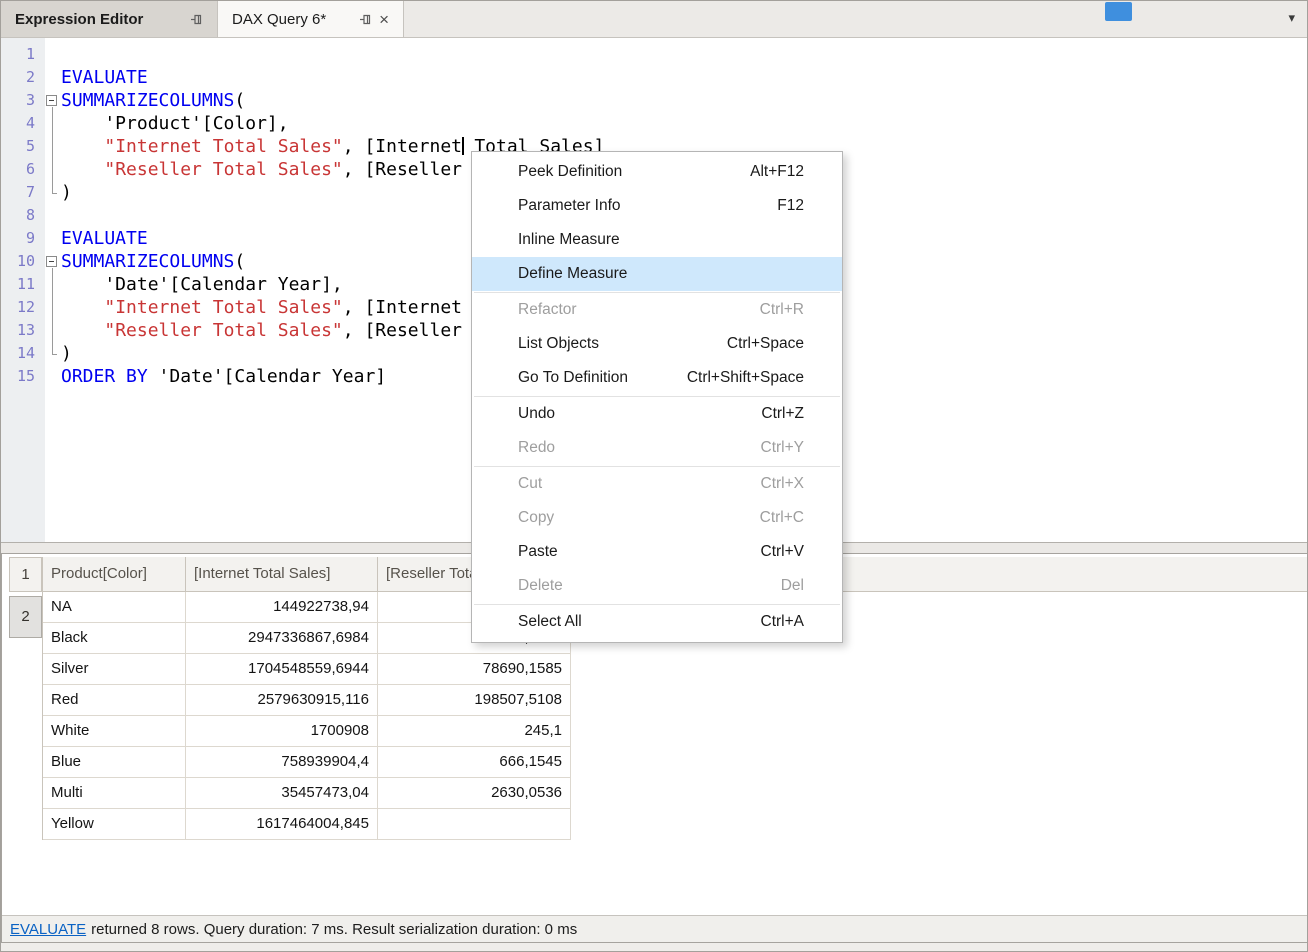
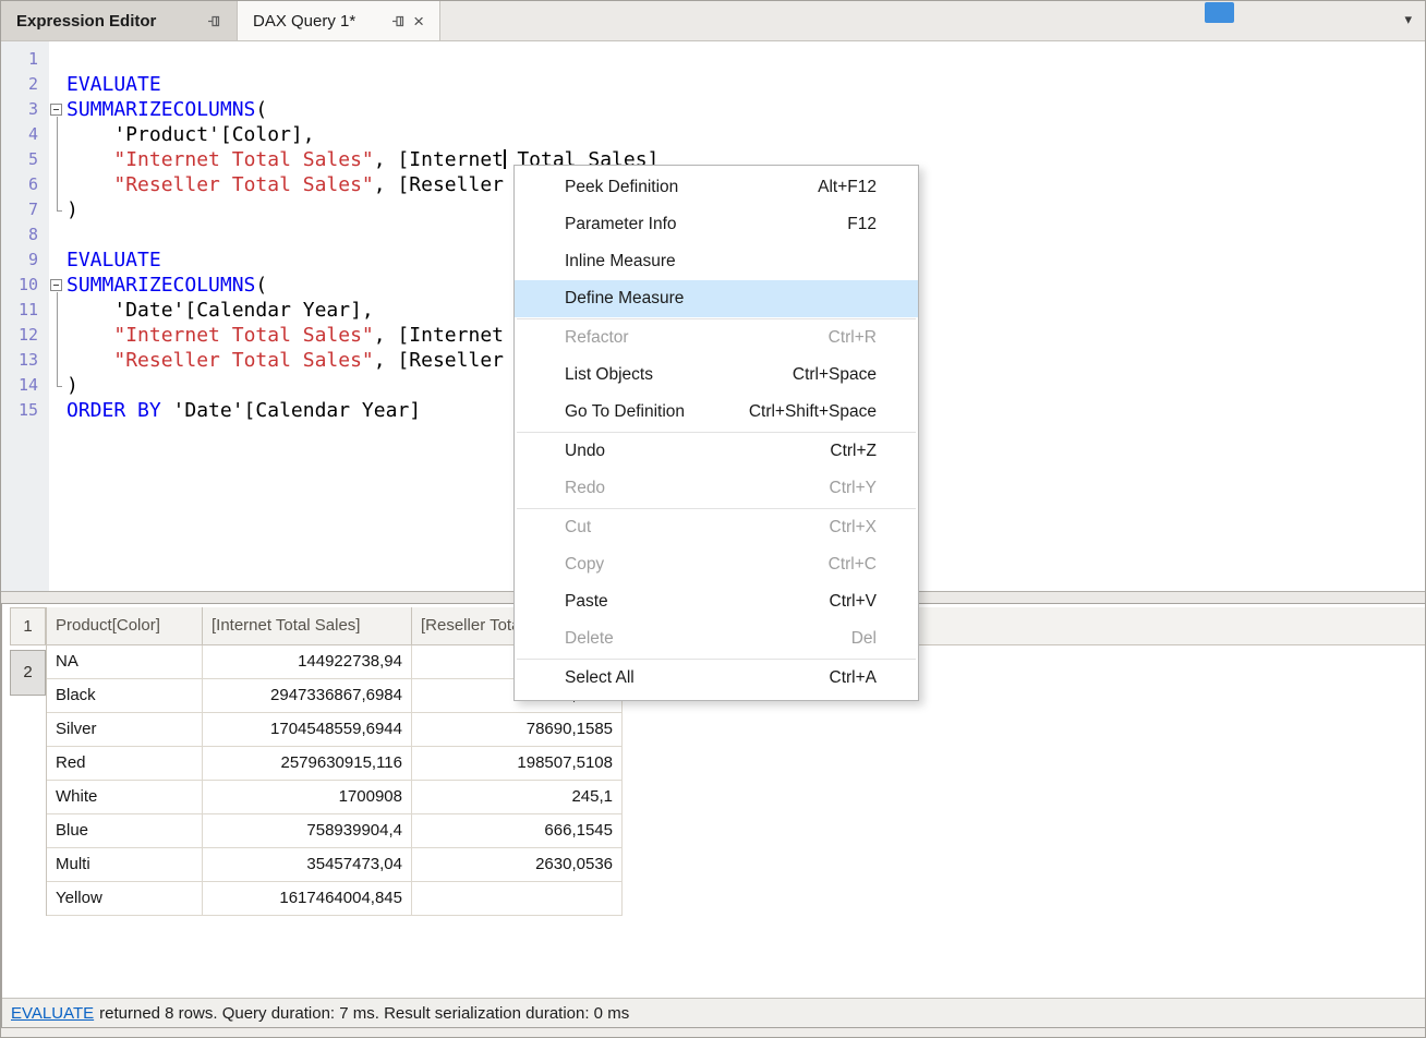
  Expression Editor
- DAX Query 6*
+ DAX Query 1*
  ×
  ▾
  1
  2
  3
  4
  5
  6
  7
  8
  9
  10
  11
  12
  13
  14
  15
  EVALUATE
  SUMMARIZECOLUMNS(
  'Product'[Color],
  "Internet Total Sales", [Internet Total Sales]
  "Reseller Total Sales", [Reseller
  )
  EVALUATE
  SUMMARIZECOLUMNS(
  'Date'[Calendar Year],
  "Internet Total Sales", [Internet
  "Reseller Total Sales", [Reseller
  )
  ORDER BY 'Date'[Calendar Year]
  1
  2
  Product[Color]
  [Internet Total Sales]
  NA
  144922738,94
  Black
  2947336867,6984
  Silver
  1704548559,6944
  78690,1585
  Red
  2579630915,116
  198507,5108
  White
  1700908
  245,1
  Blue
  758939904,4
  666,1545
  Multi
  35457473,04
  2630,0536
  Yellow
  1617464004,845
  EVALUATE
  returned 8 rows. Query duration: 7 ms. Result serialization duration: 0 ms
  Peek Definition
  Alt+F12
  Parameter Info
  F12
  Inline Measure
  Define Measure
  Refactor
  Ctrl+R
  List Objects
  Ctrl+Space
  Go To Definition
  Ctrl+Shift+Space
  Undo
  Ctrl+Z
  Redo
  Ctrl+Y
  Cut
  Ctrl+X
  Copy
  Ctrl+C
  Paste
  Ctrl+V
  Delete
  Del
  Select All
  Ctrl+A
